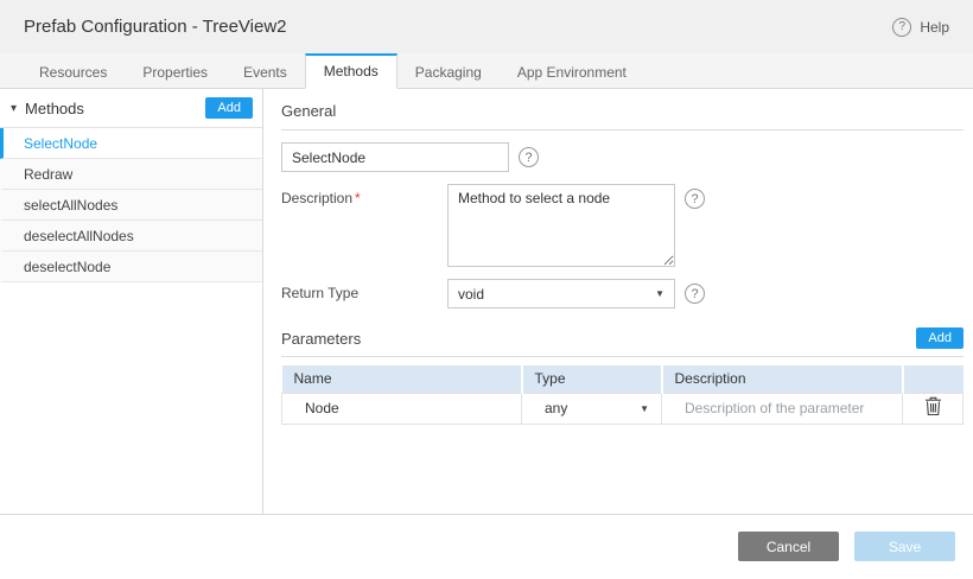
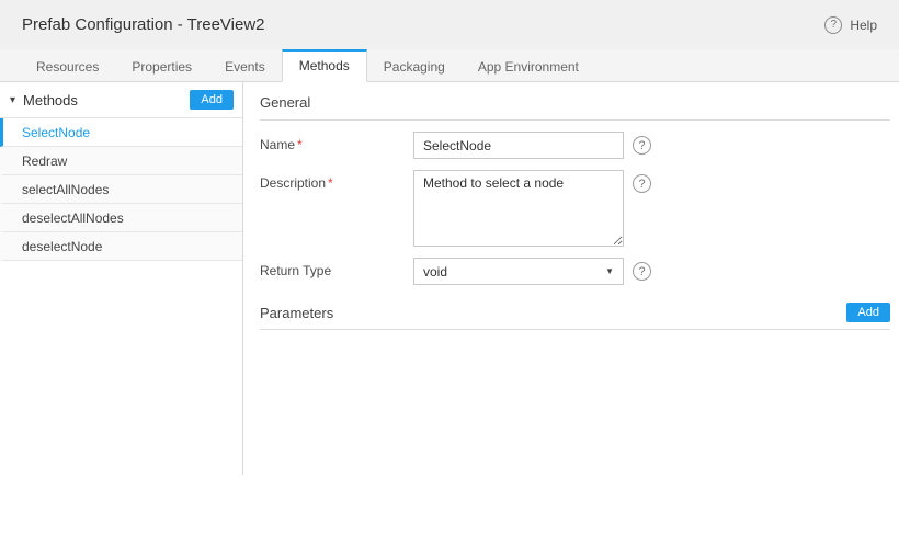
  Prefab Configuration - TreeView2
  ?
  Help
  Resources
  Properties
  Events
  Methods
  Packaging
  App Environment
  ▾
  Methods
  Add
  SelectNode
  Redraw
  selectAllNodes
  deselectAllNodes
  deselectNode
  General
+ Name *
  SelectNode
  ?
  Description *
  Method to select a node
  ?
  Return Type
  void
  ▼
  ?
  Parameters
  Add
- Name	Type	Description
- Node	any ▼	Description of the parameter
- Cancel
- Save
